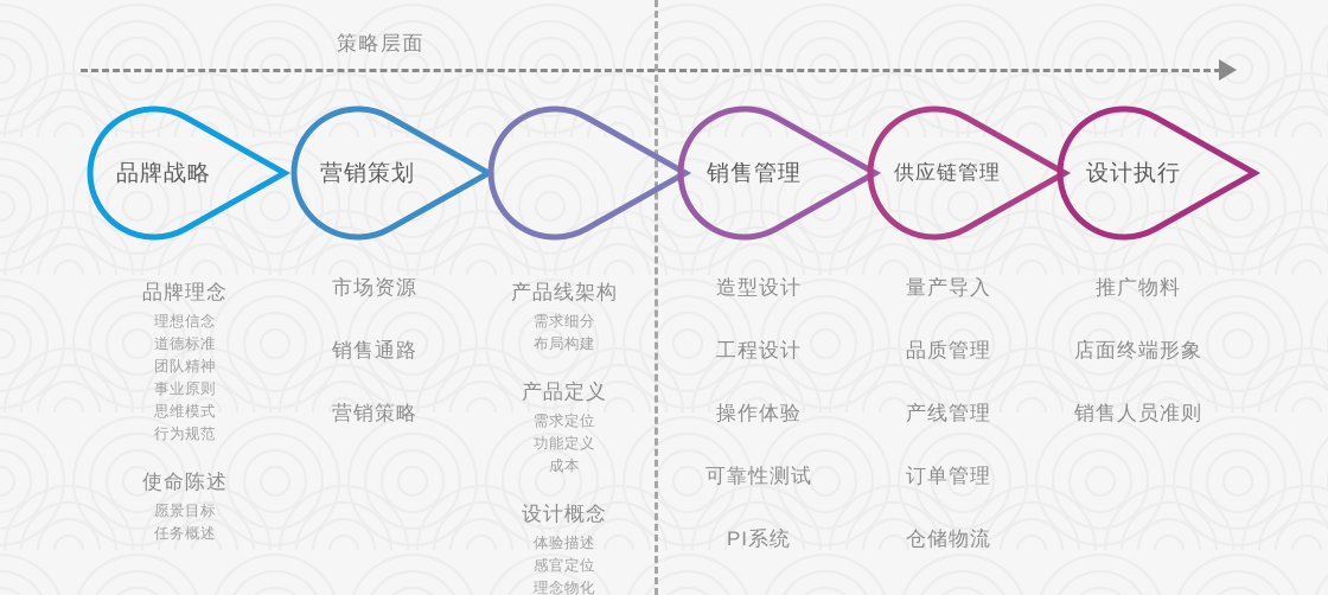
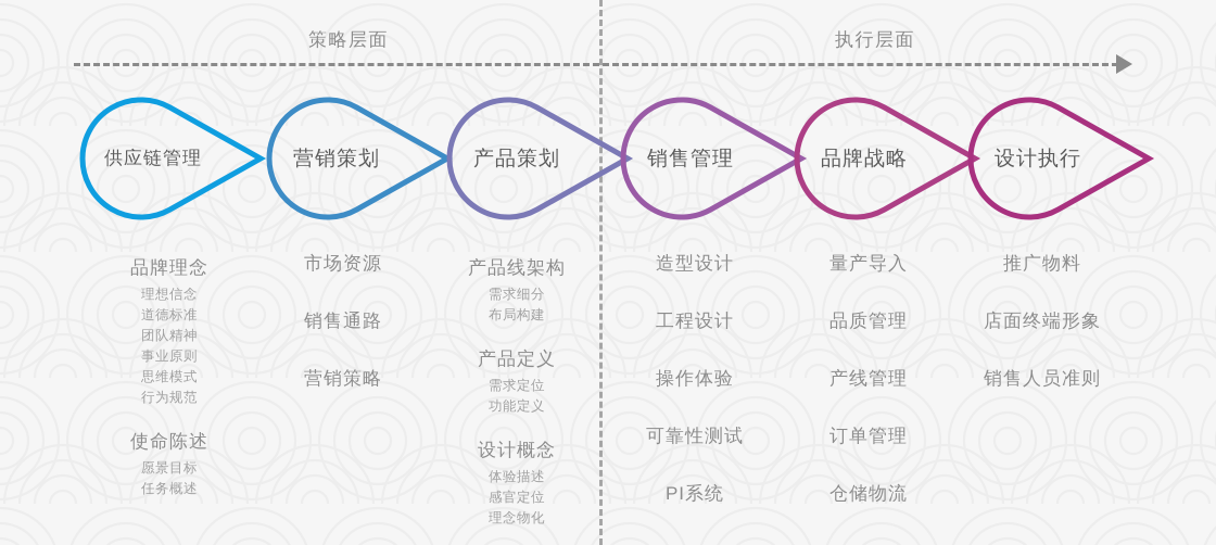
  策略层面
+ 执行层面
- 品牌战略
+ 供应链管理
  营销策划
+ 产品策划
  销售管理
- 供应链管理
+ 品牌战略
  设计执行
  品牌理念
  理想信念
  道德标准
  团队精神
  事业原则
  思维模式
  行为规范
  使命陈述
  愿景目标
  任务概述
  市场资源
  销售通路
  营销策略
  产品线架构
  需求细分
  布局构建
  产品定义
  需求定位
  功能定义
- 成本
  设计概念
  体验描述
  感官定位
  理念物化
  造型设计
  工程设计
  操作体验
  可靠性测试
  PI系统
  量产导入
  品质管理
  产线管理
  订单管理
  仓储物流
  推广物料
  店面终端形象
  销售人员准则
